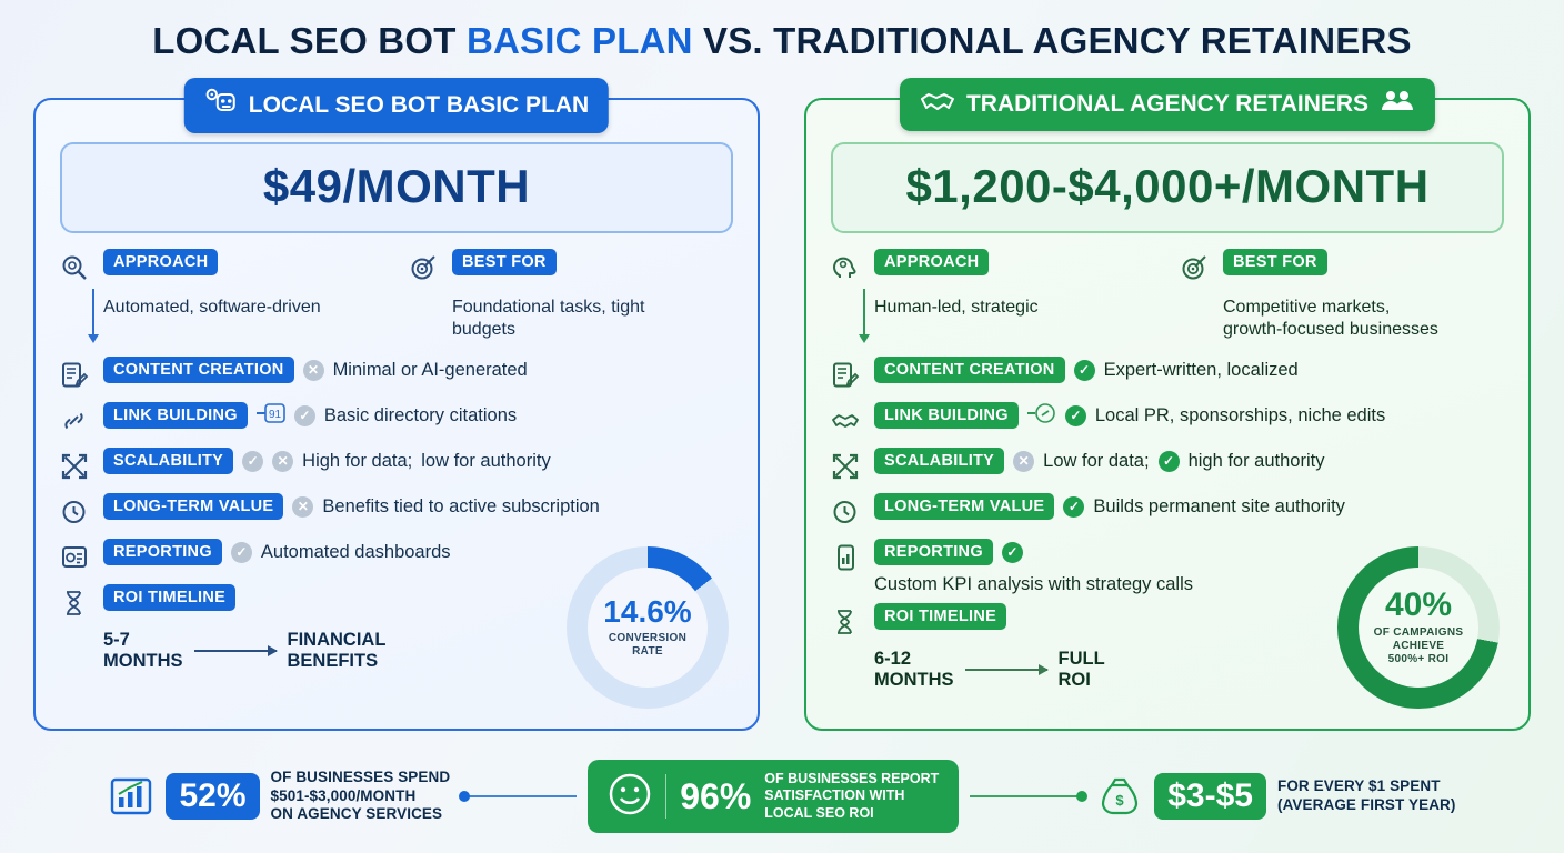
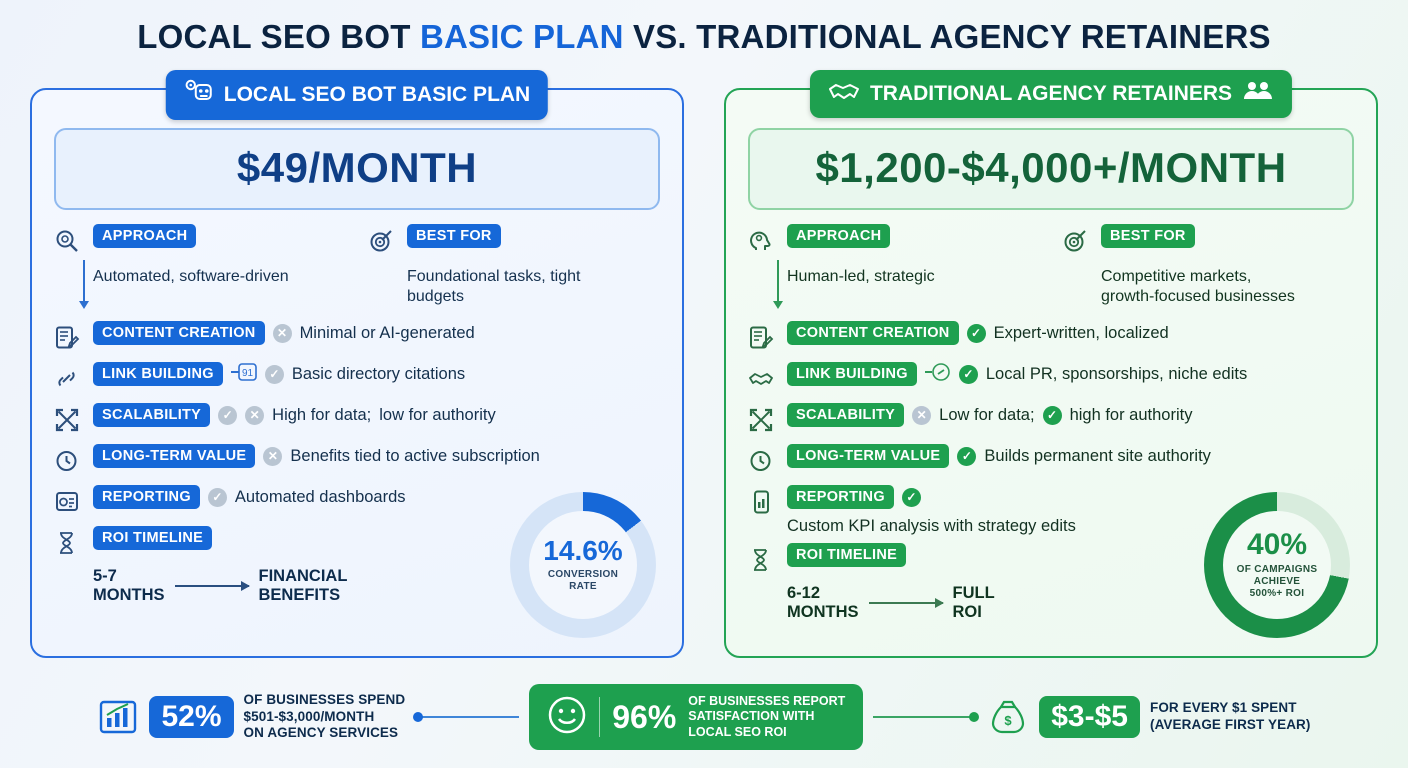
  LOCAL SEO BOT BASIC PLAN VS. TRADITIONAL AGENCY RETAINERS
  LOCAL SEO BOT BASIC PLAN
  $49/MONTH
  APPROACH
  Automated, software-driven
  BEST FOR
  Foundational tasks, tight budgets
  CONTENT CREATION
  ✕
  Minimal or AI-generated
  LINK BUILDING
  91
  ✓
  Basic directory citations
  SCALABILITY
  ✓
  ✕
  High for data;
  low for authority
  LONG-TERM VALUE
  ✕
  Benefits tied to active subscription
  REPORTING
  ✓
  Automated dashboards
  ROI TIMELINE
  5-7
  MONTHS
  FINANCIAL
  BENEFITS
  14.6%
  CONVERSION
  RATE
  TRADITIONAL AGENCY RETAINERS
  $1,200-$4,000+/MONTH
  APPROACH
  Human-led, strategic
  BEST FOR
  Competitive markets, growth-focused businesses
  CONTENT CREATION
  ✓
  Expert-written, localized
  LINK BUILDING
  ✓
  Local PR, sponsorships, niche edits
  SCALABILITY
  ✕
  Low for data;
  ✓
  high for authority
  LONG-TERM VALUE
  ✓
  Builds permanent site authority
  REPORTING
  ✓
- Custom KPI analysis with strategy calls
+ Custom KPI analysis with strategy edits
  ROI TIMELINE
  6-12
  MONTHS
  FULL
  ROI
  40%
  OF CAMPAIGNS
  ACHIEVE
  500%+ ROI
  52%
  OF BUSINESSES SPEND
  $501-$3,000/MONTH
  ON AGENCY SERVICES
  96%
  OF BUSINESSES REPORT
  SATISFACTION WITH
  LOCAL SEO ROI
  $
  $3-$5
  FOR EVERY $1 SPENT
  (AVERAGE FIRST YEAR)
